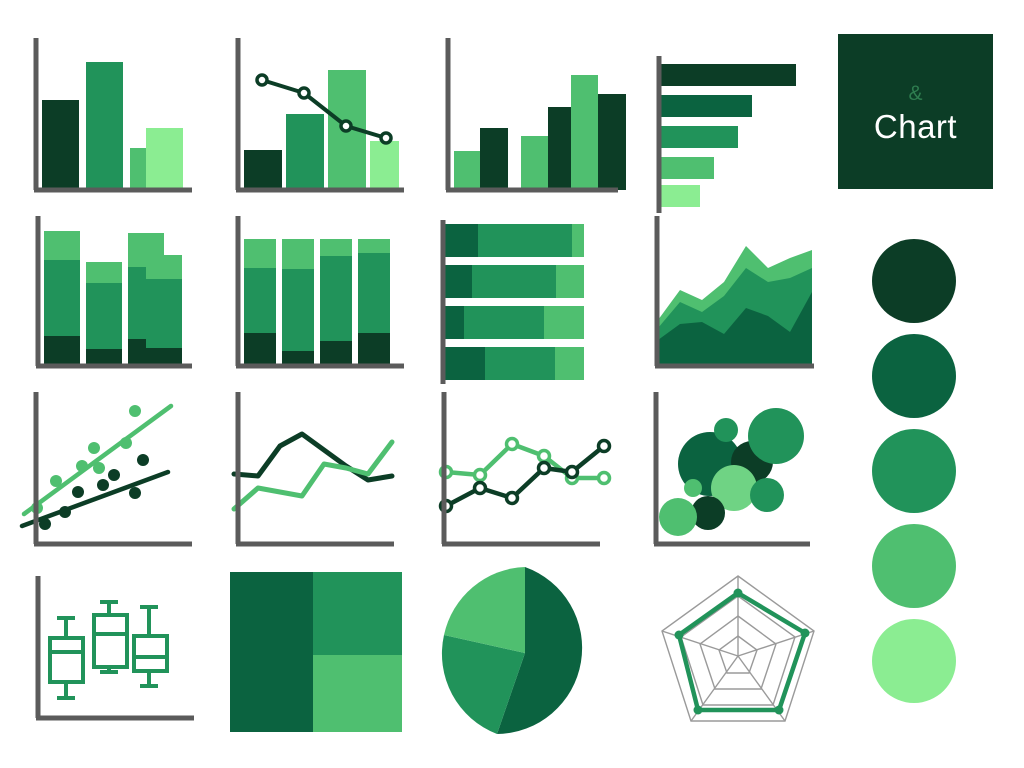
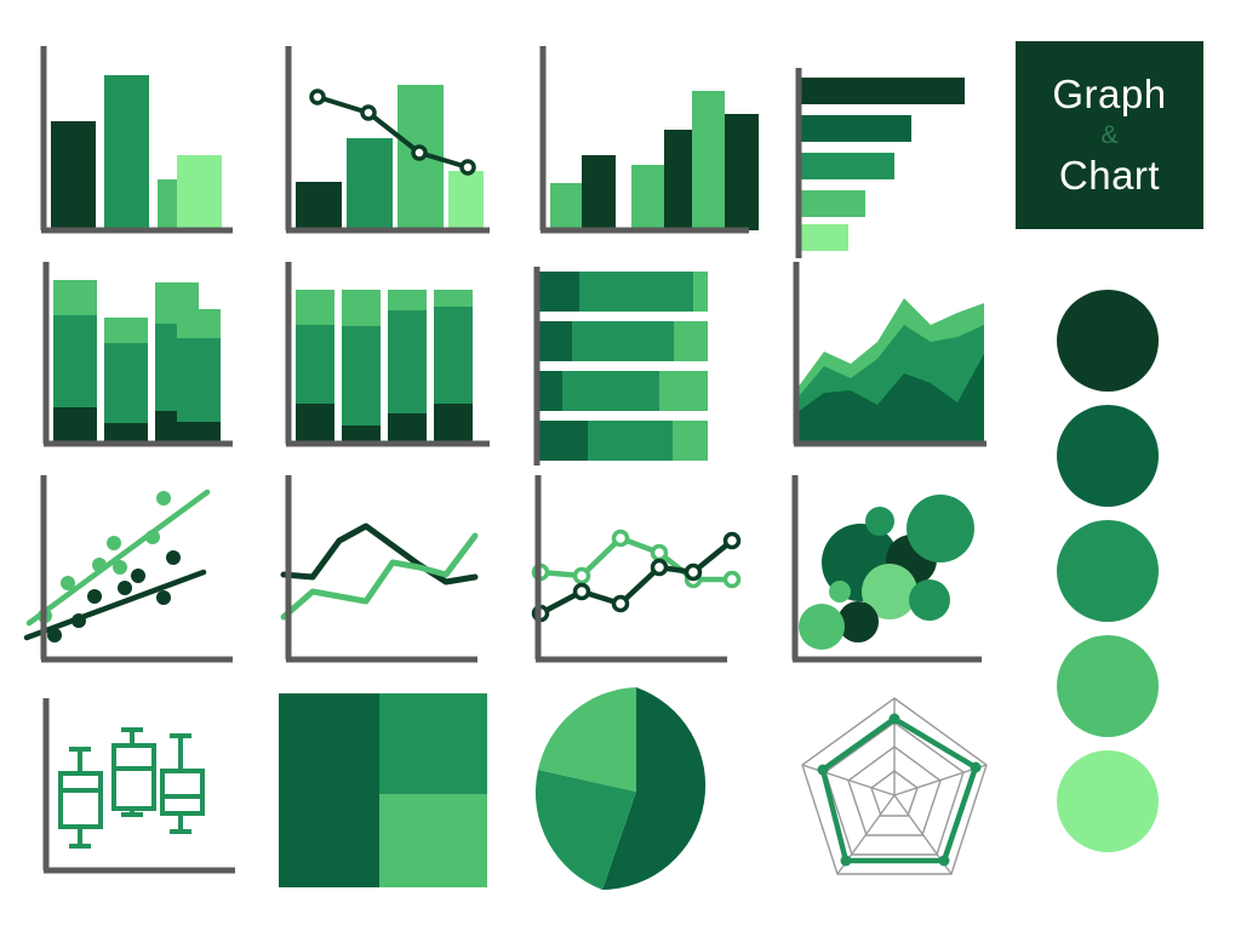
+ Graph
  &
  Chart
